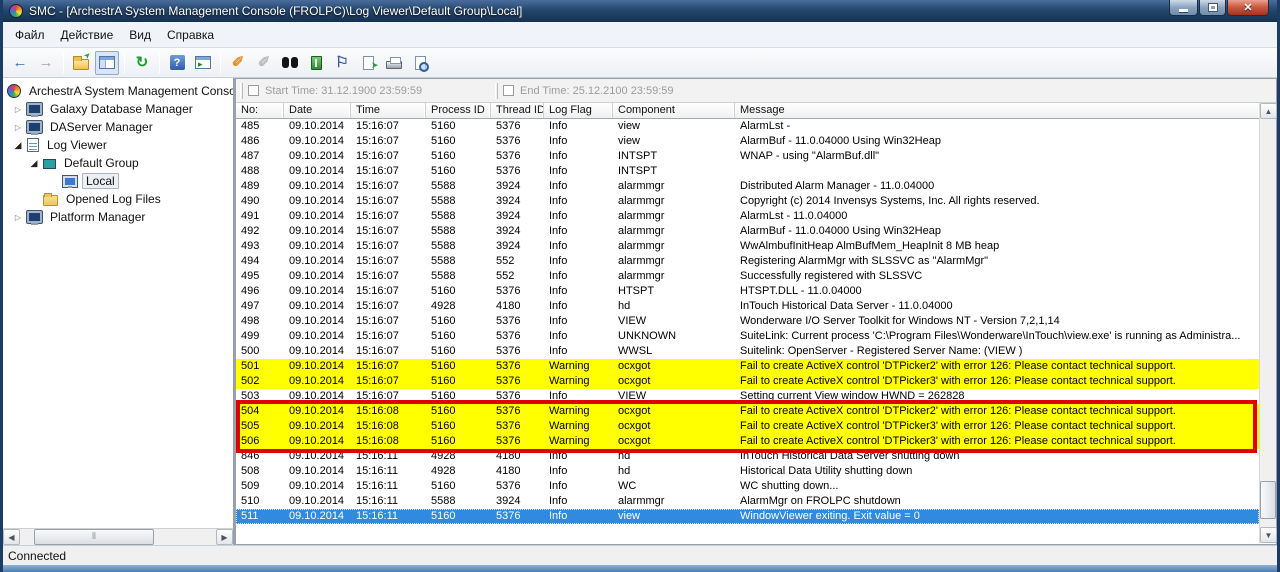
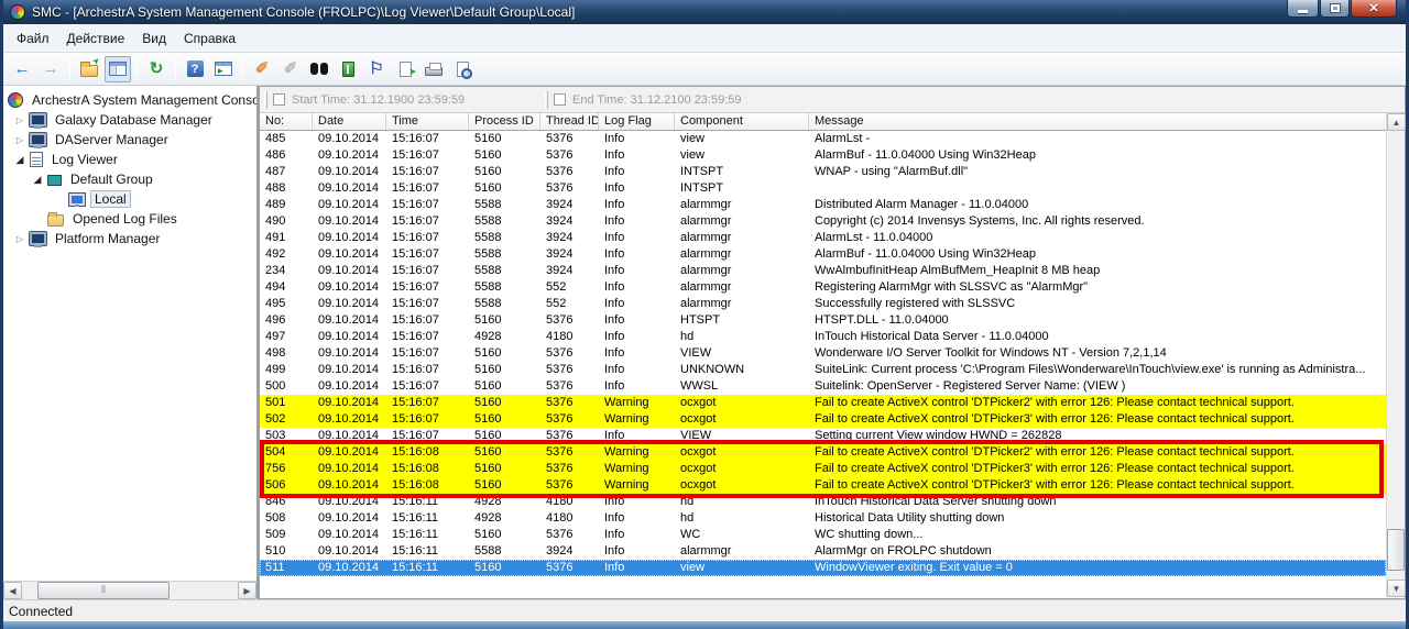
  SMC - [ArchestrA System Management Console (FROLPC)\Log Viewer\Default Group\Local]
  ✕
  Файл
  Действие
  Вид
  Справка
  ←
  →
  ↻
  ?
  ✐
  ✐
  ⚐
  ArchestrA System Management Conso
  ▷
  Galaxy Database Manager
  ▷
  DAServer Manager
  ◢
  Log Viewer
  ◢
  Default Group
  Local
  Opened Log Files
  ▷
  Platform Manager
  ◀
  ▶
  Start Time: 31.12.1900 23:59:59
- End Time: 25.12.2100 23:59:59
+ End Time: 31.12.2100 23:59:59
  No:
  Date
  Time
  Process ID
  Thread ID
  Log Flag
  Component
  Message
  485
  09.10.2014
  15:16:07
  5160
  5376
  Info
  view
  AlarmLst -
  486
  09.10.2014
  15:16:07
  5160
  5376
  Info
  view
  AlarmBuf - 11.0.04000 Using Win32Heap
  487
  09.10.2014
  15:16:07
  5160
  5376
  Info
  INTSPT
  WNAP - using "AlarmBuf.dll"
  488
  09.10.2014
  15:16:07
  5160
  5376
  Info
  INTSPT
  489
  09.10.2014
  15:16:07
  5588
  3924
  Info
  alarmmgr
  Distributed Alarm Manager - 11.0.04000
  490
  09.10.2014
  15:16:07
  5588
  3924
  Info
  alarmmgr
  Copyright (c) 2014 Invensys Systems, Inc. All rights reserved.
  491
  09.10.2014
  15:16:07
  5588
  3924
  Info
  alarmmgr
  AlarmLst - 11.0.04000
  492
  09.10.2014
  15:16:07
  5588
  3924
  Info
  alarmmgr
  AlarmBuf - 11.0.04000 Using Win32Heap
- 493
+ 234
  09.10.2014
  15:16:07
  5588
  3924
  Info
  alarmmgr
  WwAlmbufInitHeap AlmBufMem_HeapInit 8 MB heap
  494
  09.10.2014
  15:16:07
  5588
  552
  Info
  alarmmgr
  Registering AlarmMgr with SLSSVC as "AlarmMgr"
  495
  09.10.2014
  15:16:07
  5588
  552
  Info
  alarmmgr
  Successfully registered with SLSSVC
  496
  09.10.2014
  15:16:07
  5160
  5376
  Info
  HTSPT
  HTSPT.DLL - 11.0.04000
  497
  09.10.2014
  15:16:07
  4928
  4180
  Info
  hd
  InTouch Historical Data Server - 11.0.04000
  498
  09.10.2014
  15:16:07
  5160
  5376
  Info
  VIEW
  Wonderware I/O Server Toolkit for Windows NT - Version 7,2,1,14
  499
  09.10.2014
  15:16:07
  5160
  5376
  Info
  UNKNOWN
  SuiteLink: Current process 'C:\Program Files\Wonderware\InTouch\view.exe' is running as Administra...
  500
  09.10.2014
  15:16:07
  5160
  5376
  Info
  WWSL
  Suitelink: OpenServer - Registered Server Name: (VIEW )
  501
  09.10.2014
  15:16:07
  5160
  5376
  Warning
  ocxgot
  Fail to create ActiveX control 'DTPicker2' with error 126: Please contact technical support.
  502
  09.10.2014
  15:16:07
  5160
  5376
  Warning
  ocxgot
  Fail to create ActiveX control 'DTPicker3' with error 126: Please contact technical support.
  503
  09.10.2014
  15:16:07
  5160
  5376
  Info
  VIEW
  Setting current View window HWND = 262828
  504
  09.10.2014
  15:16:08
  5160
  5376
  Warning
  ocxgot
  Fail to create ActiveX control 'DTPicker2' with error 126: Please contact technical support.
- 505
+ 756
  09.10.2014
  15:16:08
  5160
  5376
  Warning
  ocxgot
  Fail to create ActiveX control 'DTPicker3' with error 126: Please contact technical support.
  506
  09.10.2014
  15:16:08
  5160
  5376
  Warning
  ocxgot
  Fail to create ActiveX control 'DTPicker3' with error 126: Please contact technical support.
  846
  09.10.2014
  15:16:11
  4928
  4180
  Info
  hd
  InTouch Historical Data Server shutting down
  508
  09.10.2014
  15:16:11
  4928
  4180
  Info
  hd
  Historical Data Utility shutting down
  509
  09.10.2014
  15:16:11
  5160
  5376
  Info
  WC
  WC shutting down...
  510
  09.10.2014
  15:16:11
  5588
  3924
  Info
  alarmmgr
  AlarmMgr on FROLPC shutdown
  511
  09.10.2014
  15:16:11
  5160
  5376
  Info
  view
  WindowViewer exiting. Exit value = 0
  ▲
  ▼
  Connected
